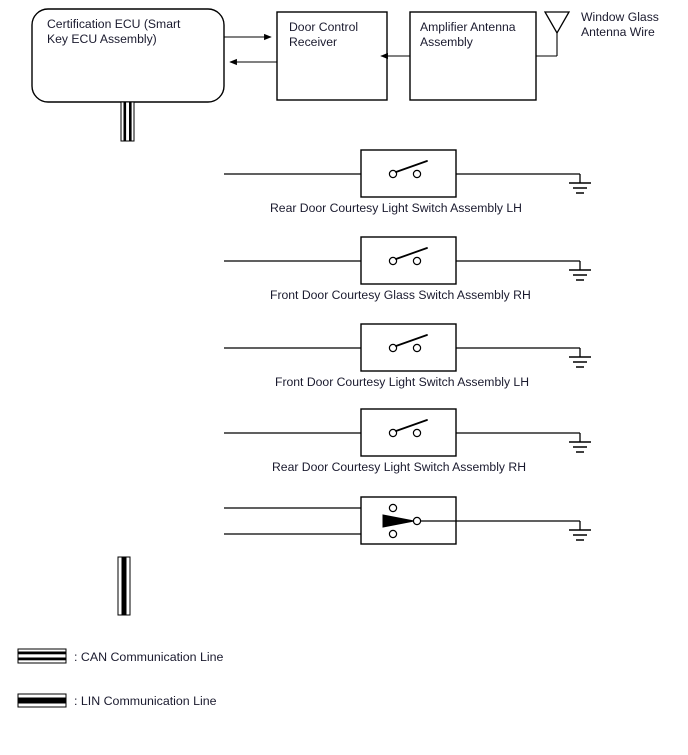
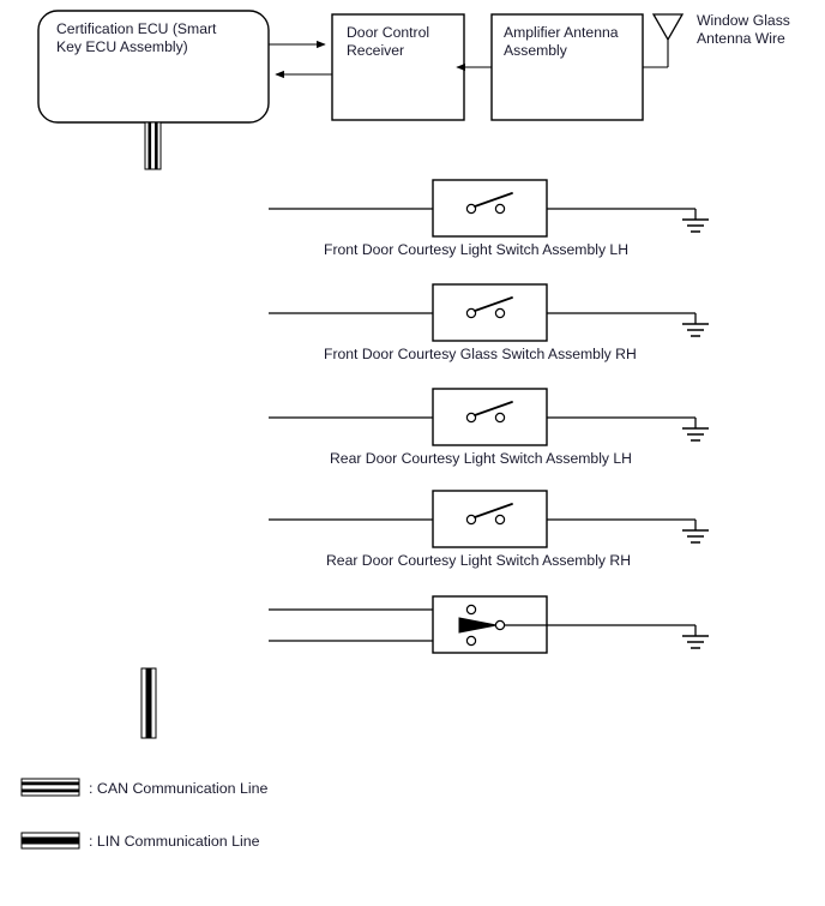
  Certification ECU (Smart
  Key ECU Assembly)
  Door Control
  Receiver
  Amplifier Antenna
  Assembly
  Window Glass
  Antenna Wire
- Rear Door Courtesy Light Switch Assembly LH
+ Front Door Courtesy Light Switch Assembly LH
  Front Door Courtesy Glass Switch Assembly RH
- Front Door Courtesy Light Switch Assembly LH
+ Rear Door Courtesy Light Switch Assembly LH
  Rear Door Courtesy Light Switch Assembly RH
  : CAN Communication Line
  : LIN Communication Line
